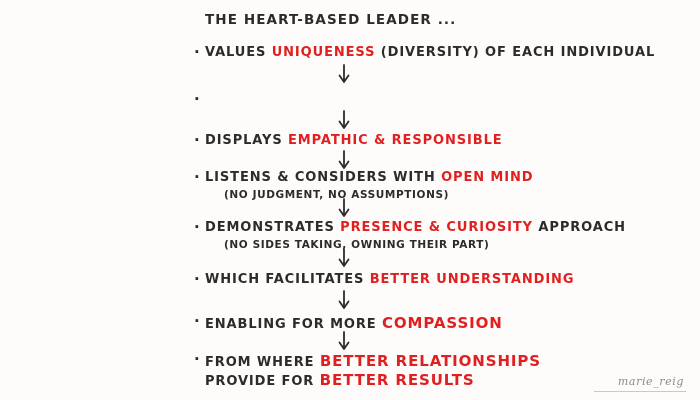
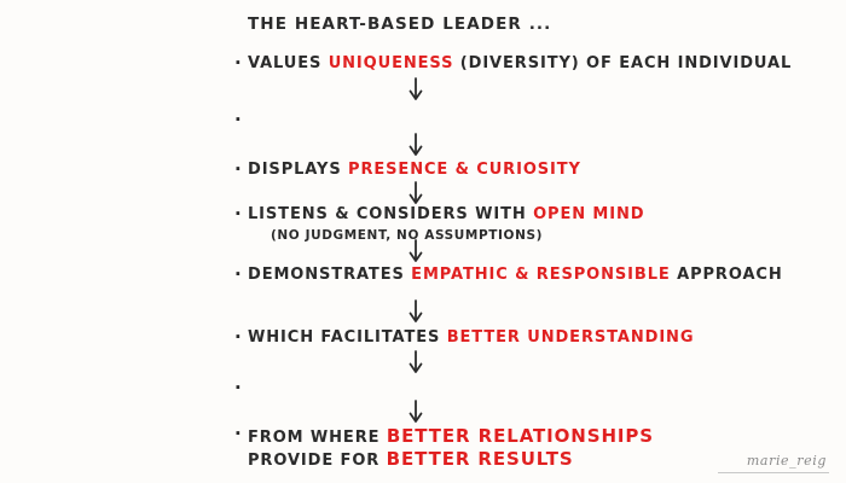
  THE HEART-BASED LEADER ...
  ·
  VALUES UNIQUENESS (DIVERSITY) OF EACH INDIVIDUAL
  ·
  ·
- DISPLAYS EMPATHIC & RESPONSIBLE
+ DISPLAYS PRESENCE & CURIOSITY
  ·
  LISTENS & CONSIDERS WITH OPEN MIND
  (NO JUDGMENT, NO ASSUMPTIONS)
  ·
- DEMONSTRATES PRESENCE & CURIOSITY APPROACH
+ DEMONSTRATES EMPATHIC & RESPONSIBLE APPROACH
- (NO SIDES TAKING, OWNING THEIR PART)
  ·
  WHICH FACILITATES BETTER UNDERSTANDING
  ·
- ENABLING FOR MORE COMPASSION
  ·
  FROM WHERE BETTER RELATIONSHIPS
  PROVIDE FOR BETTER RESULTS
  marie_reig
